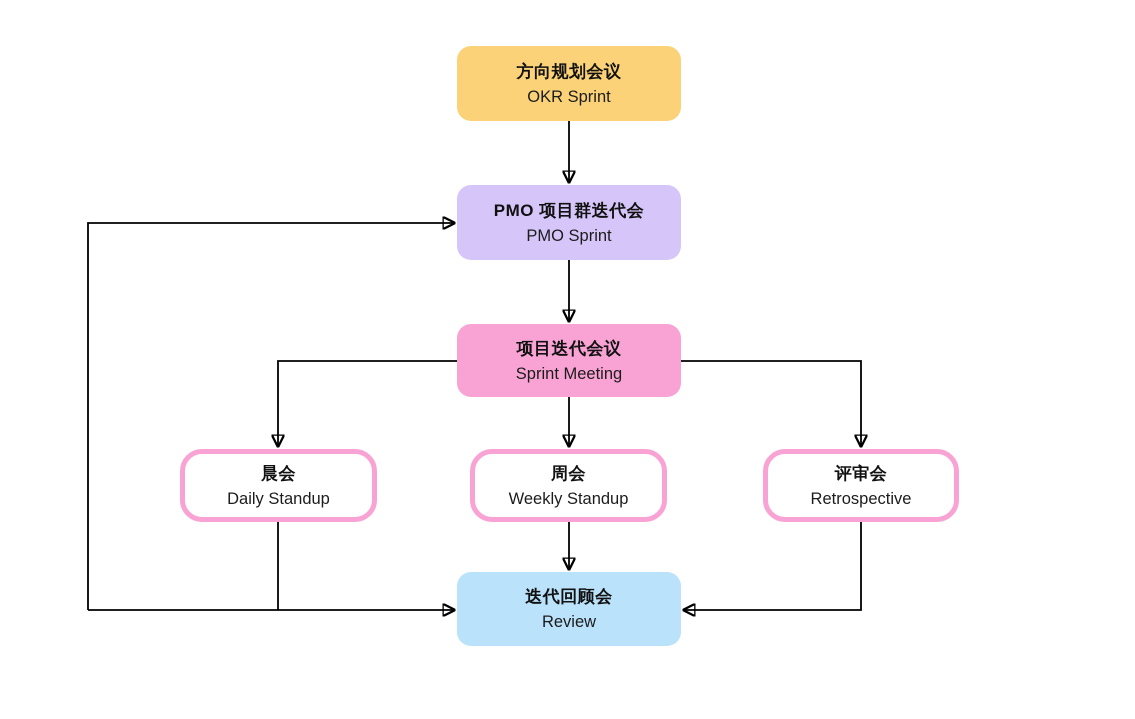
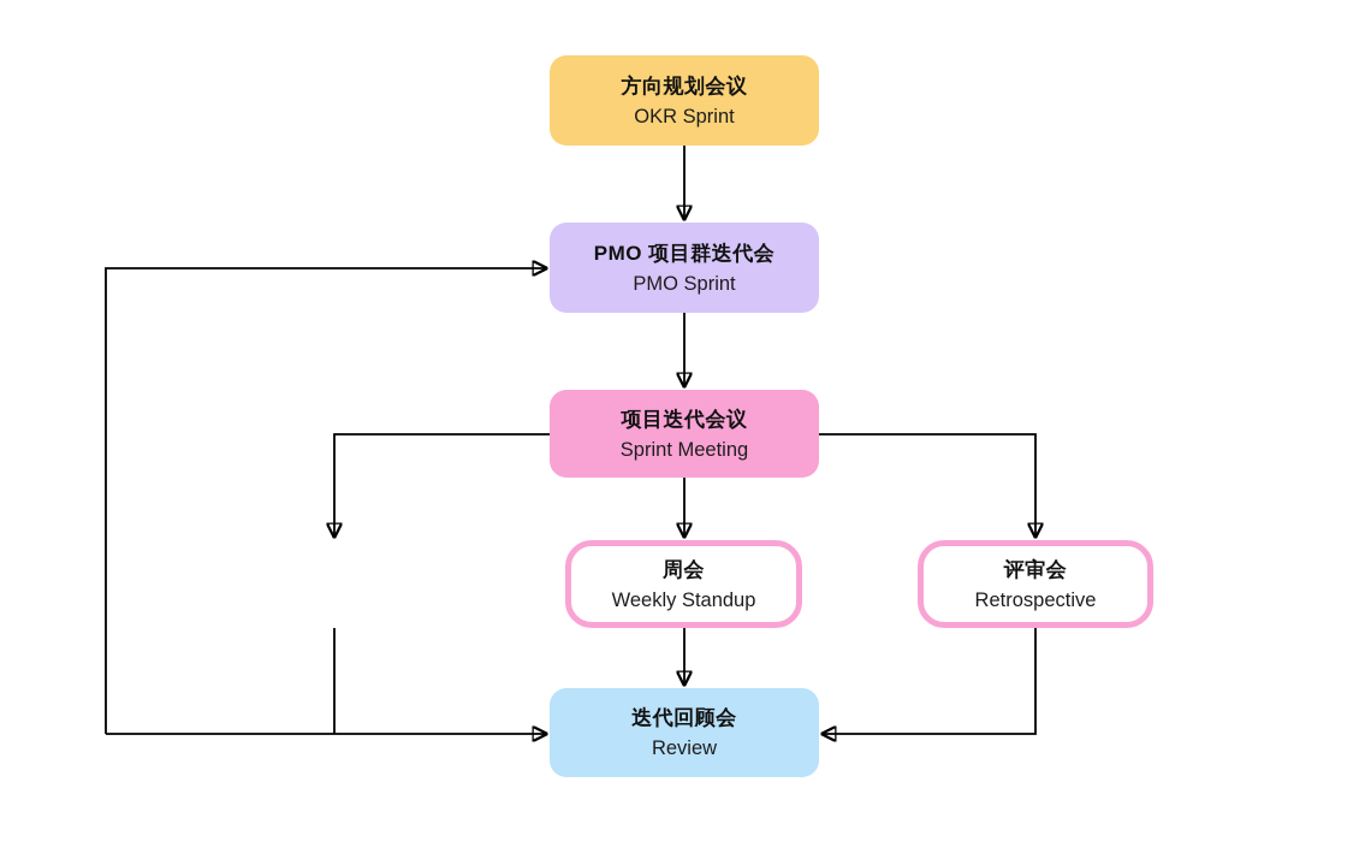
  方向规划会议
  OKR Sprint
  PMO 项目群迭代会
  PMO Sprint
  项目迭代会议
  Sprint Meeting
- 晨会
- Daily Standup
  周会
  Weekly Standup
  评审会
  Retrospective
  迭代回顾会
  Review
